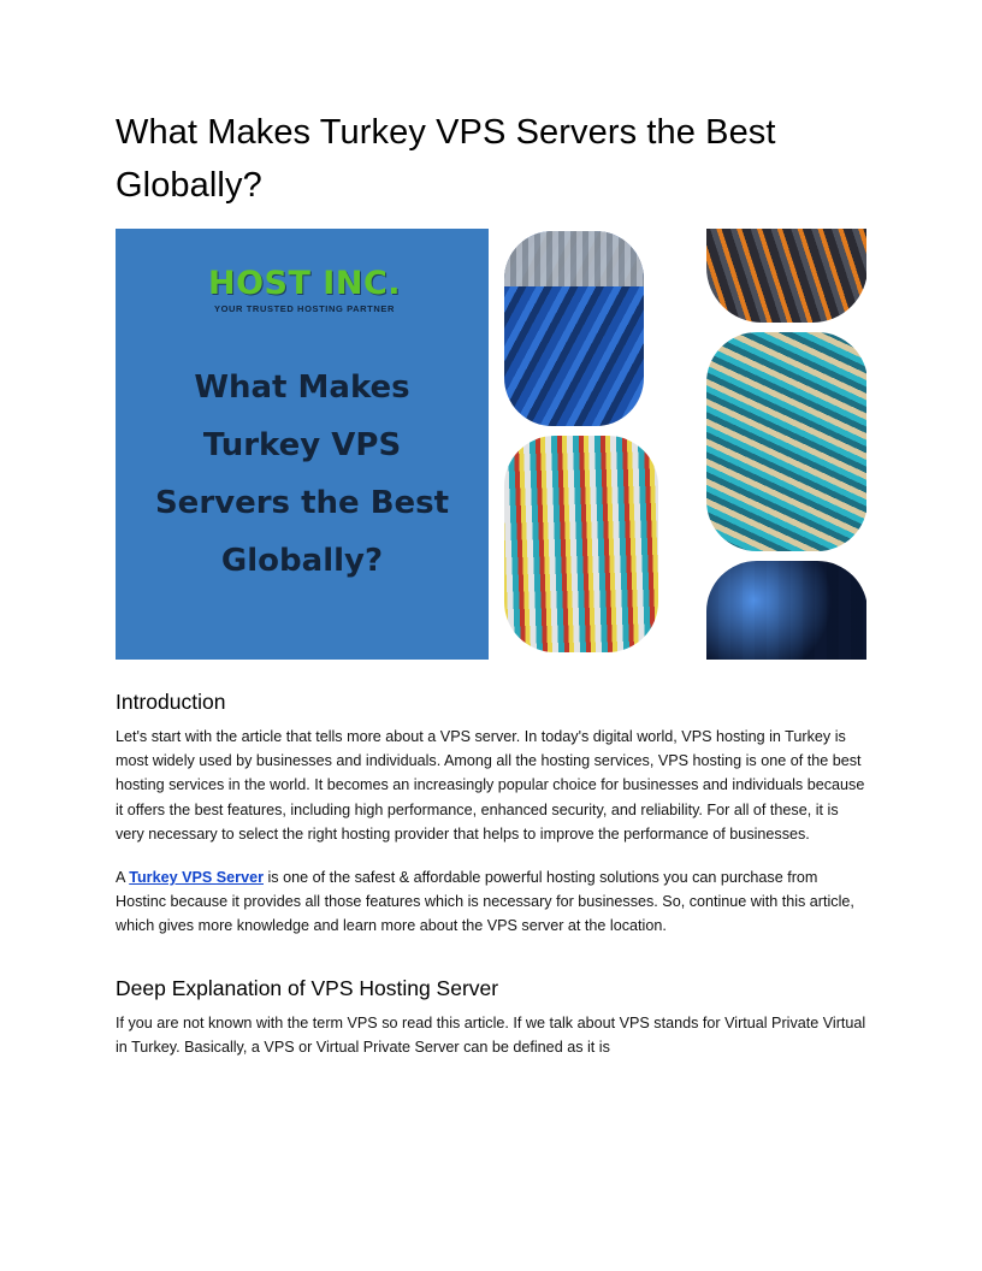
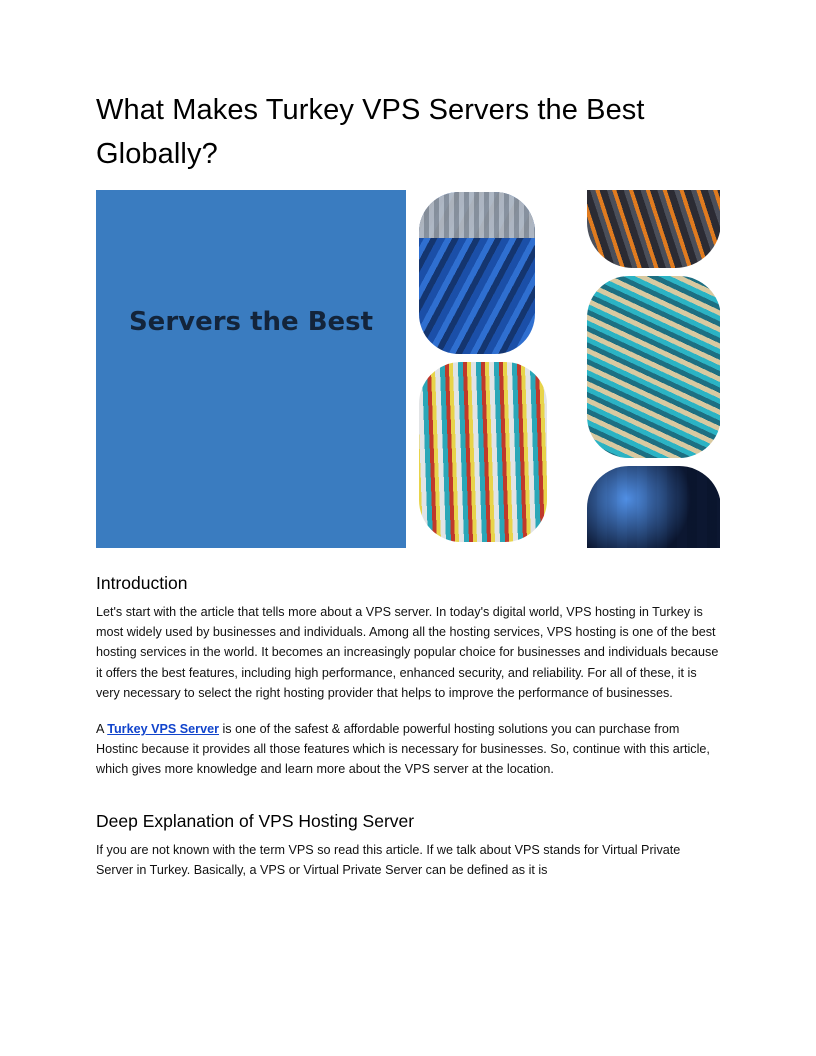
  What Makes Turkey VPS Servers the Best Globally?
- HOST INC.
- YOUR TRUSTED HOSTING PARTNER
- What Makes
- Turkey VPS
  Servers the Best
- Globally?
  Introduction
  Let's start with the article that tells more about a VPS server. In today's digital world, VPS hosting in Turkey is most widely used by businesses and individuals. Among all the hosting services, VPS hosting is one of the best hosting services in the world. It becomes an increasingly popular choice for businesses and individuals because it offers the best features, including high performance, enhanced security, and reliability. For all of these, it is very necessary to select the right hosting provider that helps to improve the performance of businesses.
  A Turkey VPS Server is one of the safest & affordable powerful hosting solutions you can purchase from Hostinc because it provides all those features which is necessary for businesses. So, continue with this article, which gives more knowledge and learn more about the VPS server at the location.
  Deep Explanation of VPS Hosting Server
- If you are not known with the term VPS so read this article. If we talk about VPS stands for Virtual Private Virtual in Turkey. Basically, a VPS or Virtual Private Server can be defined as it is
+ If you are not known with the term VPS so read this article. If we talk about VPS stands for Virtual Private Server in Turkey. Basically, a VPS or Virtual Private Server can be defined as it is
